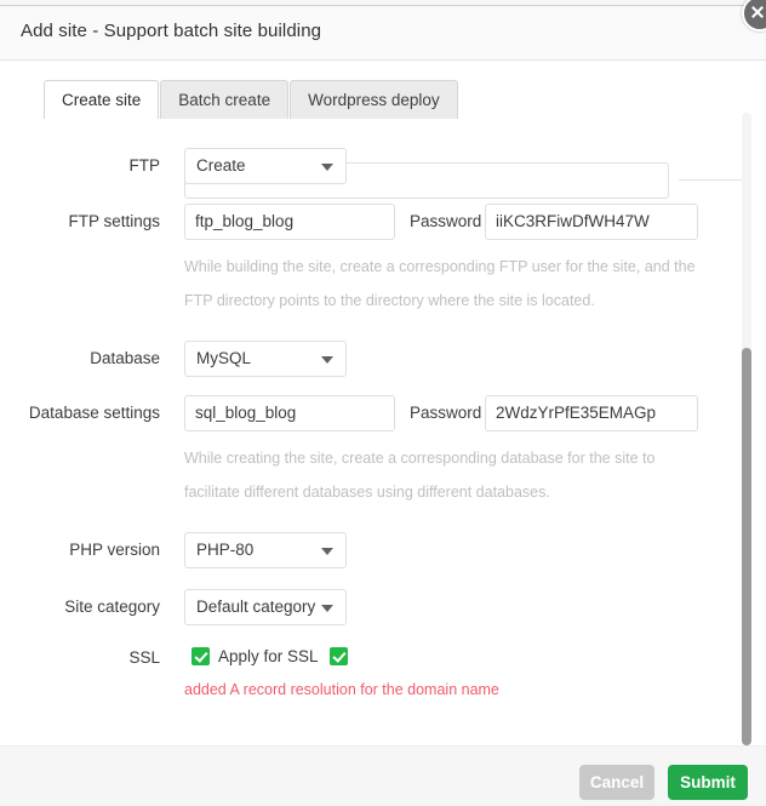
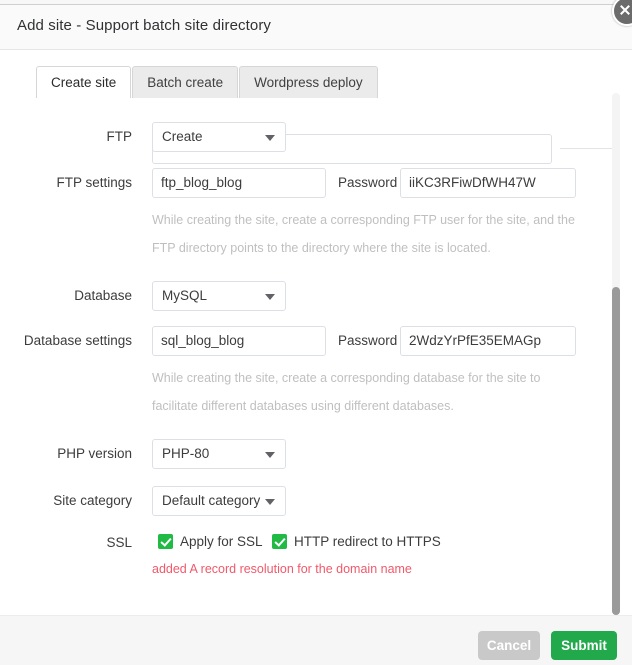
- Add site - Support batch site building
+ Add site - Support batch site directory
  Create site
  Batch create
  Wordpress deploy
  FTP
  Create
  FTP settings
  ftp_blog_blog
  Password
  iiKC3RFiwDfWH47W
- While building the site, create a corresponding FTP user for the site, and the
+ While creating the site, create a corresponding FTP user for the site, and the
  FTP directory points to the directory where the site is located.
  Database
  MySQL
  Database settings
  sql_blog_blog
  Password
  2WdzYrPfE35EMAGp
  While creating the site, create a corresponding database for the site to
  facilitate different databases using different databases.
  PHP version
  PHP-80
  Site category
  Default category
  SSL
  Apply for SSL
+ HTTP redirect to HTTPS
  added A record resolution for the domain name
  Cancel
  Submit
